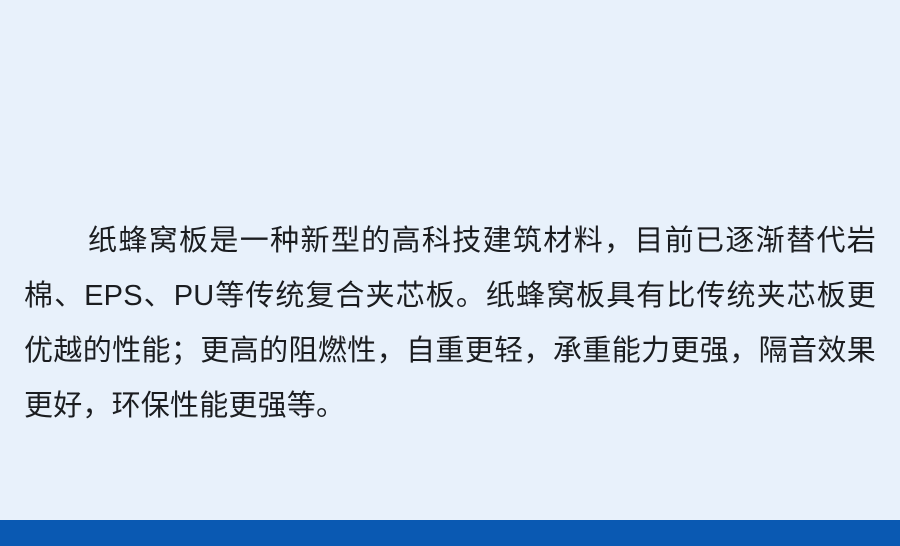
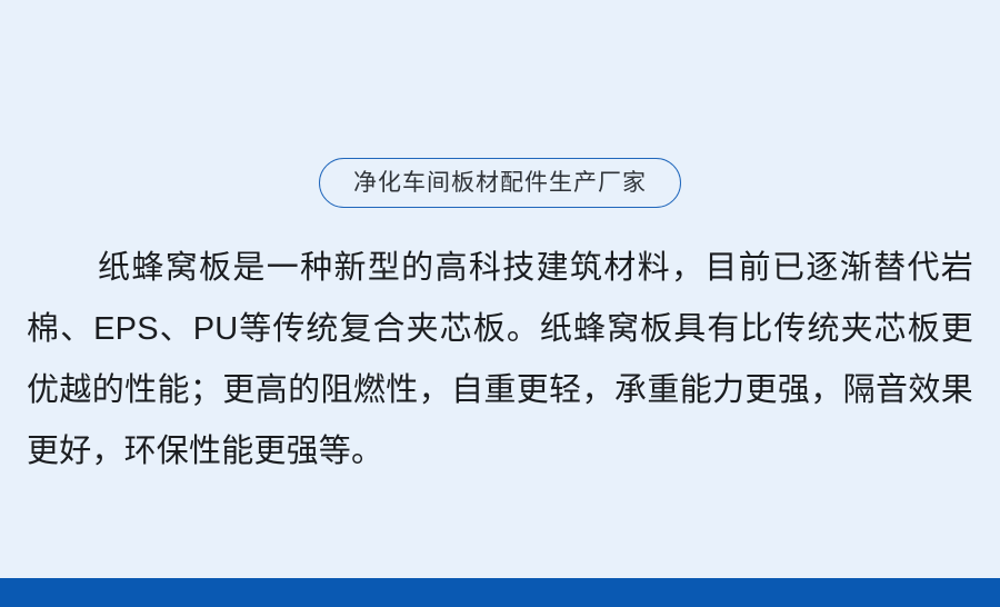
+ 净化车间板材配件生产厂家
  纸蜂窝板是一种新型的高科技建筑材料，目前已逐渐替代岩棉、EPS、PU等传统复合夹芯板。纸蜂窝板具有比传统夹芯板更优越的性能；更高的阻燃性，自重更轻，承重能力更强，隔音效果更好，环保性能更强等。
